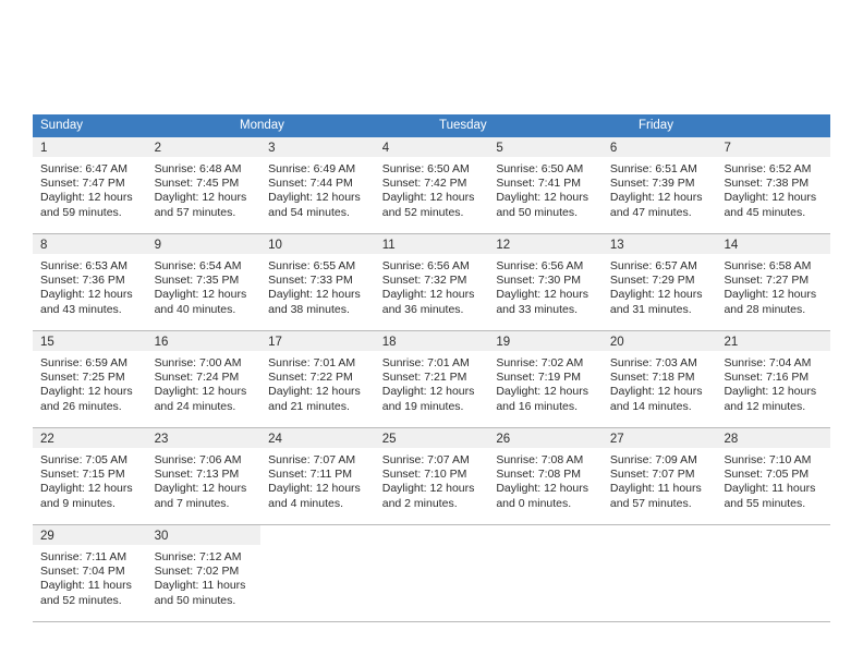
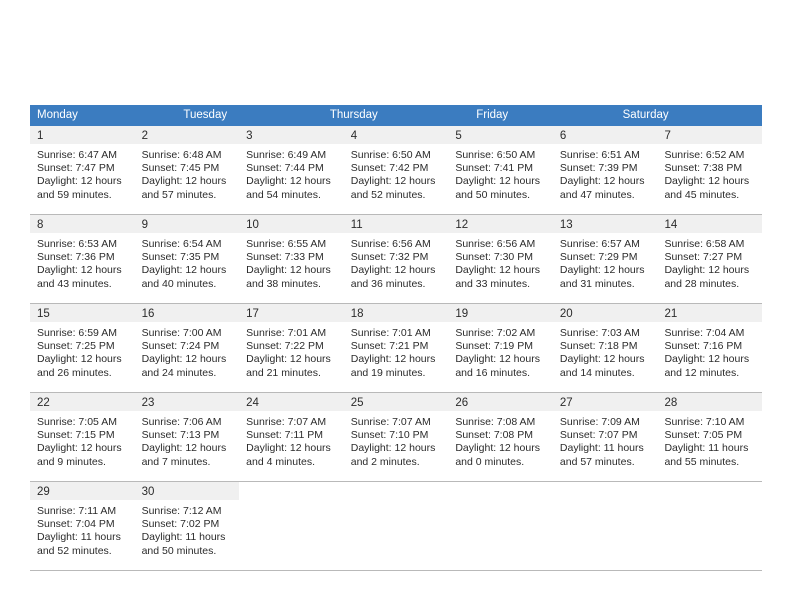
- Sunday
  Monday
  Tuesday
+ Thursday
  Friday
+ Saturday
  1
  Sunrise: 6:47 AM
  Sunset: 7:47 PM
  Daylight: 12 hours
  and 59 minutes.
  2
  Sunrise: 6:48 AM
  Sunset: 7:45 PM
  Daylight: 12 hours
  and 57 minutes.
  3
  Sunrise: 6:49 AM
  Sunset: 7:44 PM
  Daylight: 12 hours
  and 54 minutes.
  4
  Sunrise: 6:50 AM
  Sunset: 7:42 PM
  Daylight: 12 hours
  and 52 minutes.
  5
  Sunrise: 6:50 AM
  Sunset: 7:41 PM
  Daylight: 12 hours
  and 50 minutes.
  6
  Sunrise: 6:51 AM
  Sunset: 7:39 PM
  Daylight: 12 hours
  and 47 minutes.
  7
  Sunrise: 6:52 AM
  Sunset: 7:38 PM
  Daylight: 12 hours
  and 45 minutes.
  8
  Sunrise: 6:53 AM
  Sunset: 7:36 PM
  Daylight: 12 hours
  and 43 minutes.
  9
  Sunrise: 6:54 AM
  Sunset: 7:35 PM
  Daylight: 12 hours
  and 40 minutes.
  10
  Sunrise: 6:55 AM
  Sunset: 7:33 PM
  Daylight: 12 hours
  and 38 minutes.
  11
  Sunrise: 6:56 AM
  Sunset: 7:32 PM
  Daylight: 12 hours
  and 36 minutes.
  12
  Sunrise: 6:56 AM
  Sunset: 7:30 PM
  Daylight: 12 hours
  and 33 minutes.
  13
  Sunrise: 6:57 AM
  Sunset: 7:29 PM
  Daylight: 12 hours
  and 31 minutes.
  14
  Sunrise: 6:58 AM
  Sunset: 7:27 PM
  Daylight: 12 hours
  and 28 minutes.
  15
  Sunrise: 6:59 AM
  Sunset: 7:25 PM
  Daylight: 12 hours
  and 26 minutes.
  16
  Sunrise: 7:00 AM
  Sunset: 7:24 PM
  Daylight: 12 hours
  and 24 minutes.
  17
  Sunrise: 7:01 AM
  Sunset: 7:22 PM
  Daylight: 12 hours
  and 21 minutes.
  18
  Sunrise: 7:01 AM
  Sunset: 7:21 PM
  Daylight: 12 hours
  and 19 minutes.
  19
  Sunrise: 7:02 AM
  Sunset: 7:19 PM
  Daylight: 12 hours
  and 16 minutes.
  20
  Sunrise: 7:03 AM
  Sunset: 7:18 PM
  Daylight: 12 hours
  and 14 minutes.
  21
  Sunrise: 7:04 AM
  Sunset: 7:16 PM
  Daylight: 12 hours
  and 12 minutes.
  22
  Sunrise: 7:05 AM
  Sunset: 7:15 PM
  Daylight: 12 hours
  and 9 minutes.
  23
  Sunrise: 7:06 AM
  Sunset: 7:13 PM
  Daylight: 12 hours
  and 7 minutes.
  24
  Sunrise: 7:07 AM
  Sunset: 7:11 PM
  Daylight: 12 hours
  and 4 minutes.
  25
  Sunrise: 7:07 AM
  Sunset: 7:10 PM
  Daylight: 12 hours
  and 2 minutes.
  26
  Sunrise: 7:08 AM
  Sunset: 7:08 PM
  Daylight: 12 hours
  and 0 minutes.
  27
  Sunrise: 7:09 AM
  Sunset: 7:07 PM
  Daylight: 11 hours
  and 57 minutes.
  28
  Sunrise: 7:10 AM
  Sunset: 7:05 PM
  Daylight: 11 hours
  and 55 minutes.
  29
  Sunrise: 7:11 AM
  Sunset: 7:04 PM
  Daylight: 11 hours
  and 52 minutes.
  30
  Sunrise: 7:12 AM
  Sunset: 7:02 PM
  Daylight: 11 hours
  and 50 minutes.
